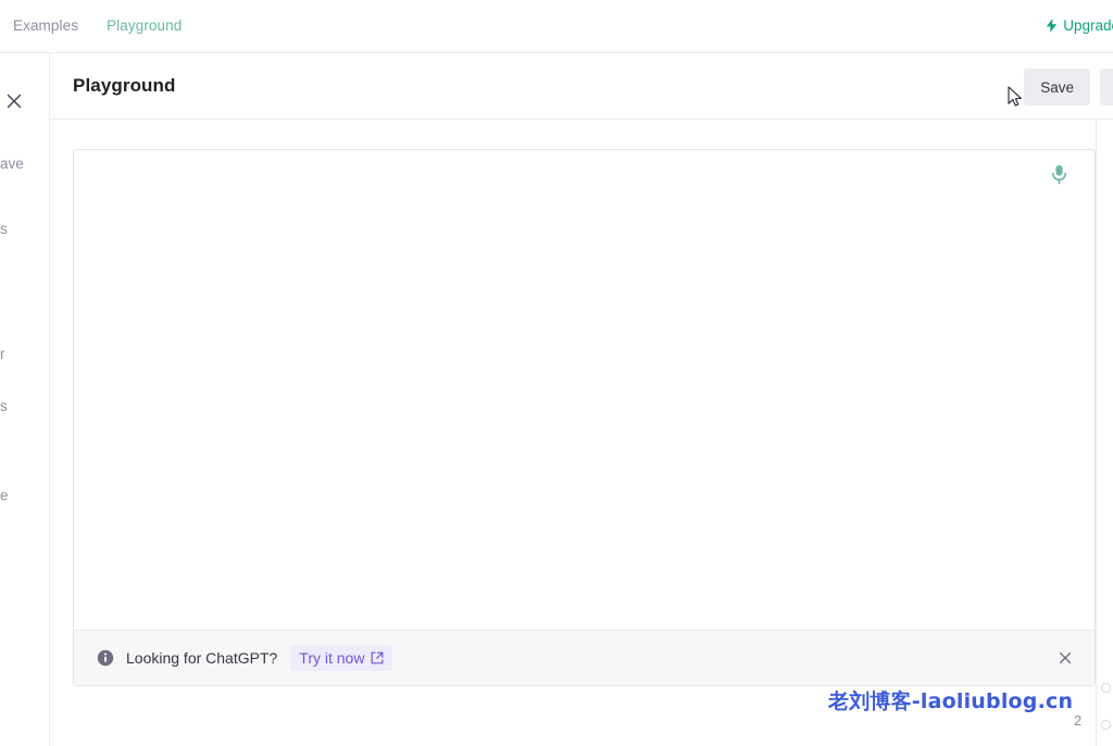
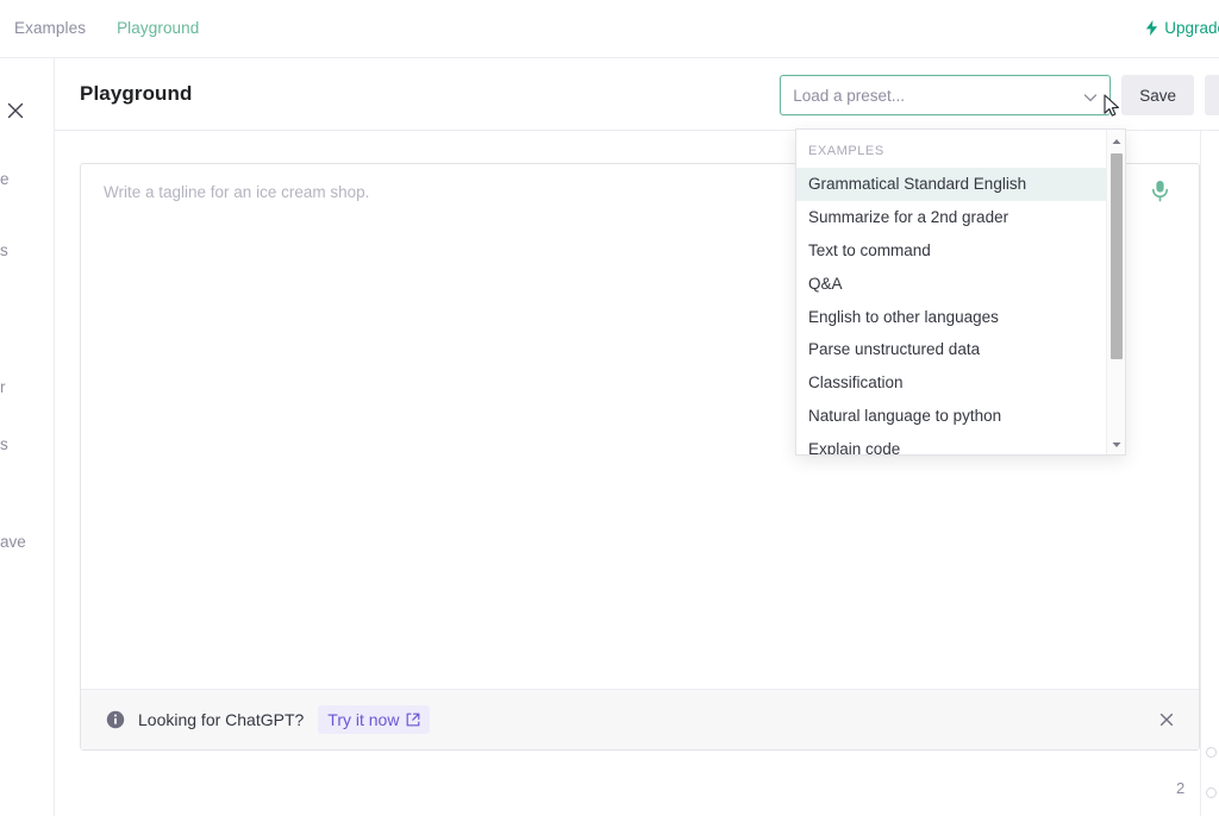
  Examples
  Playground
  Upgrad
- ave
+ e
  s
  r
  s
- e
+ ave
  Playground
+ Load a preset...
  Save
+ EXAMPLES
+ Grammatical Standard English
+ Summarize for a 2nd grader
+ Text to command
+ Q&A
+ English to other languages
+ Parse unstructured data
+ Classification
+ Natural language to python
+ Explain code
+ Write a tagline for an ice cream shop.
  Looking for ChatGPT?
  Try it now
- 老刘博客-laoliublog.cn
  2
